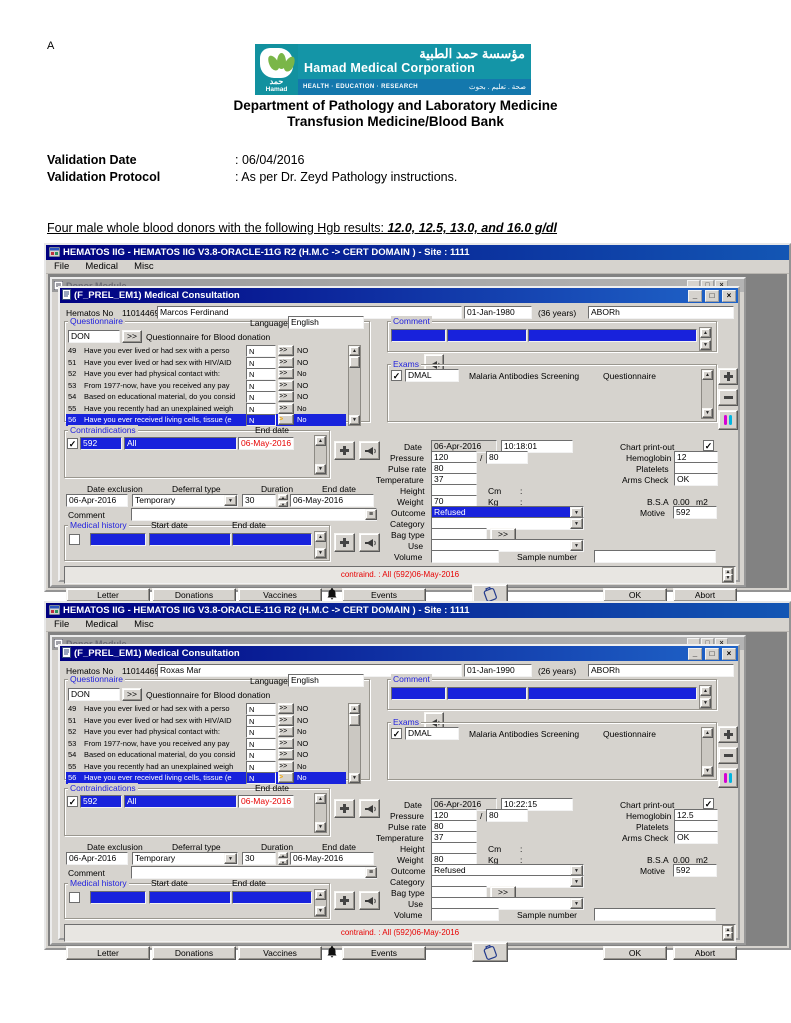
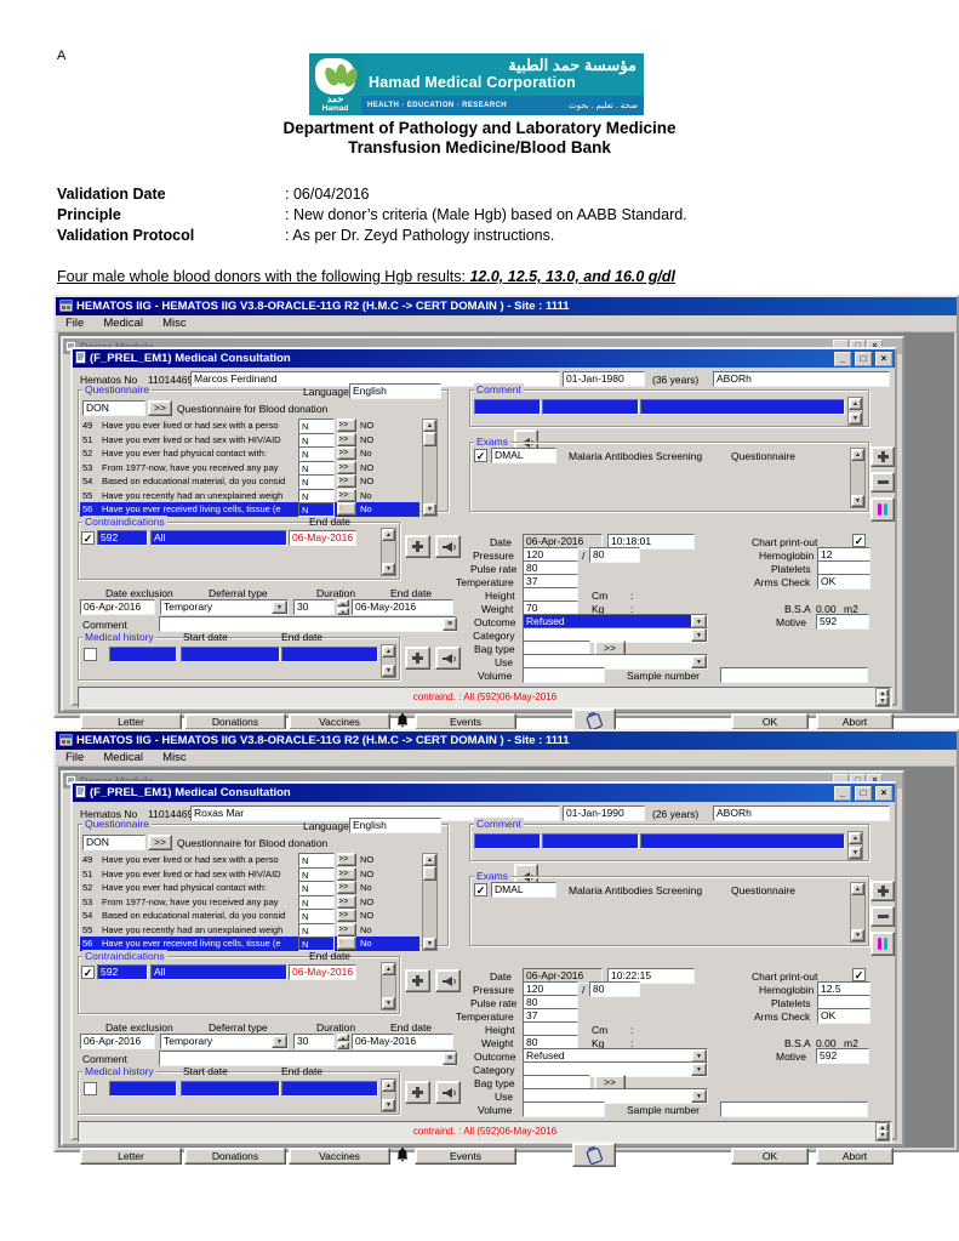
  A
  حمد
  مؤسسة حمد الطبية
  Hamad Medical Corporation
  Department of Pathology and Laboratory Medicine
  Transfusion Medicine/Blood Bank
  Validation Date : 06/04/2016
+ Principle : New donor’s criteria (Male Hgb) based on AABB Standard.
  Validation Protocol : As per Dr. Zeyd Pathology instructions.
  Four male whole blood donors with the following Hgb results: 12.0, 12.5, 13.0, and 16.0 g/dl
  HEMATOS IIG - HEMATOS IIG V3.8-ORACLE-11G R2 (H.M.C -> CERT DOMAIN ) - Site : 1111
  File
  Medical
  Misc
  (F_PREL_EM1) Medical Consultation
  _
  □
  ×
  Hematos No
  1101446
  Marcos Ferdinand
  01-Jan-1980
  (36 years)
  ABORh
  Questionnaire
  Language
  English
  DON
  >>
  Questionnaire for Blood donation
  49
  Have you ever lived or had sex with a perso
  N
  NO
  51
  Have you ever lived or had sex with HIV/AID
  N
  NO
  52
  Have you ever had physical contact with:
  N
  No
  53
  From 1977-now, have you received any pay
  N
  NO
  54
  Based on educational material, do you consid
  N
  NO
  55
  Have you recently had an unexplained weigh
  N
  No
  56
  Have you ever received living cells, tissue (e
  N
  No
  Comment
  Exams
  ✓
  DMAL
  Malaria Antibodies Screening
  Questionnaire
  Contraindications
  End date
  ✓
  592
  All
  06-May-2016
  Date exclusion
  Deferral type
  Duration
  End date
  06-Apr-2016
  Temporary
  30
  06-May-2016
  Comment
  Medical history
  Start date
  End date
  Date
  06-Apr-2016
  10:18:01
  Chart print-out
  ✓
  Pressure
  120
  /
  80
  Hemoglobin
  12
  Pulse rate
  80
  Platelets
  Temperature
  37
  Arms Check
  OK
  Height
  Cm
  :
  Weight
  70
  Kg
  :
  B.S.A
  0.00
  m2
  Outcome
  Refused
  Motive
  592
  Category
  Bag type
  >>
  Use
  Volume
  Sample number
  contraind. : All (592)06-May-2016
  Letter
  Donations
  Vaccines
  Events
  OK
  Abort
  HEMATOS IIG - HEMATOS IIG V3.8-ORACLE-11G R2 (H.M.C -> CERT DOMAIN ) - Site : 1111
  File
  Medical
  Misc
  (F_PREL_EM1) Medical Consultation
  _
  □
  ×
  Hematos No
  1101446
  Roxas Mar
  01-Jan-1990
  (26 years)
  ABORh
  Questionnaire
  Language
  English
  DON
  >>
  Questionnaire for Blood donation
  49
  Have you ever lived or had sex with a perso
  N
  NO
  51
  Have you ever lived or had sex with HIV/AID
  N
  NO
  52
  Have you ever had physical contact with:
  N
  No
  53
  From 1977-now, have you received any pay
  N
  NO
  54
  Based on educational material, do you consid
  N
  NO
  55
  Have you recently had an unexplained weigh
  N
  No
  56
  Have you ever received living cells, tissue (e
  N
  No
  Comment
  Exams
  ✓
  DMAL
  Malaria Antibodies Screening
  Questionnaire
  Contraindications
  End date
  ✓
  592
  All
  06-May-2016
  Date exclusion
  Deferral type
  Duration
  End date
  06-Apr-2016
  Temporary
  30
  06-May-2016
  Comment
  Medical history
  Start date
  End date
  Date
  06-Apr-2016
  10:22:15
  Chart print-out
  ✓
  Pressure
  120
  /
  80
  Hemoglobin
  12.5
  Pulse rate
  80
  Platelets
  Temperature
  37
  Arms Check
  OK
  Height
  Cm
  :
  Weight
  80
  Kg
  :
  B.S.A
  0.00
  m2
  Outcome
  Refused
  Motive
  592
  Category
  Bag type
  >>
  Use
  Volume
  Sample number
  contraind. : All (592)06-May-2016
  Letter
  Donations
  Vaccines
  Events
  OK
  Abort
